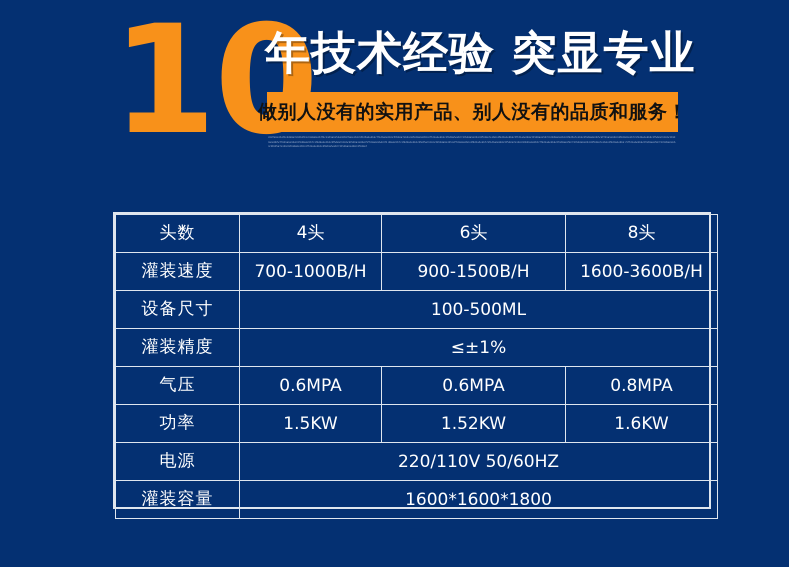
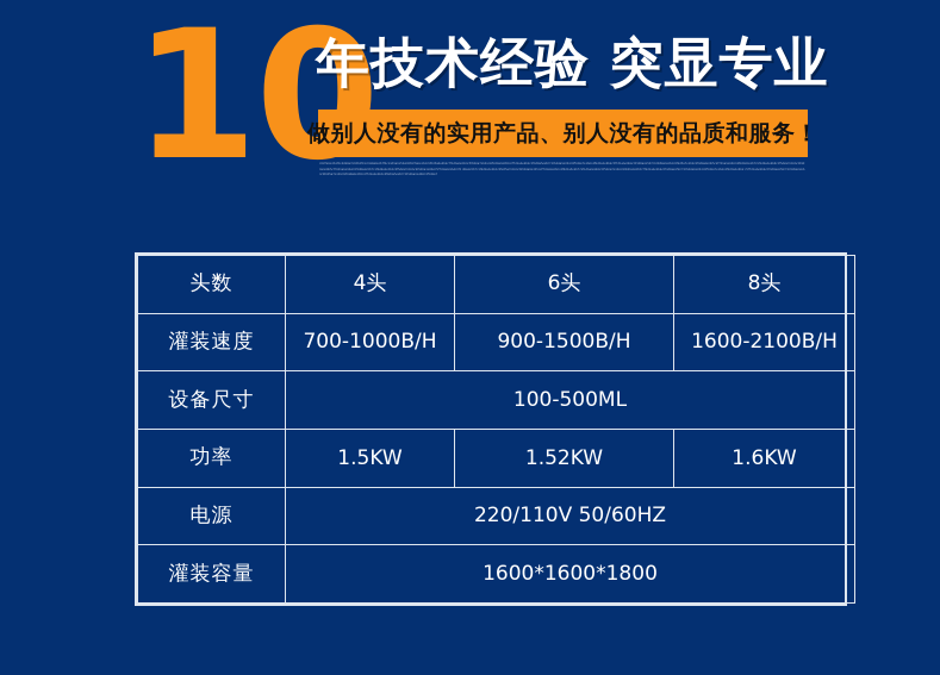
  10
  年技术经验 突显专业
  做别人没有的实用产品、别人没有的品质和服务！
  头数	4头	6头	8头
- 灌装速度	700-1000B/H	900-1500B/H	1600-3600B/H
+ 灌装速度	700-1000B/H	900-1500B/H	1600-2100B/H
  设备尺寸	100-500ML
- 灌装精度	≤±1%
- 气压	0.6MPA	0.6MPA	0.8MPA
  功率	1.5KW	1.52KW	1.6KW
  电源	220/110V 50/60HZ
  灌装容量	1600*1600*1800
